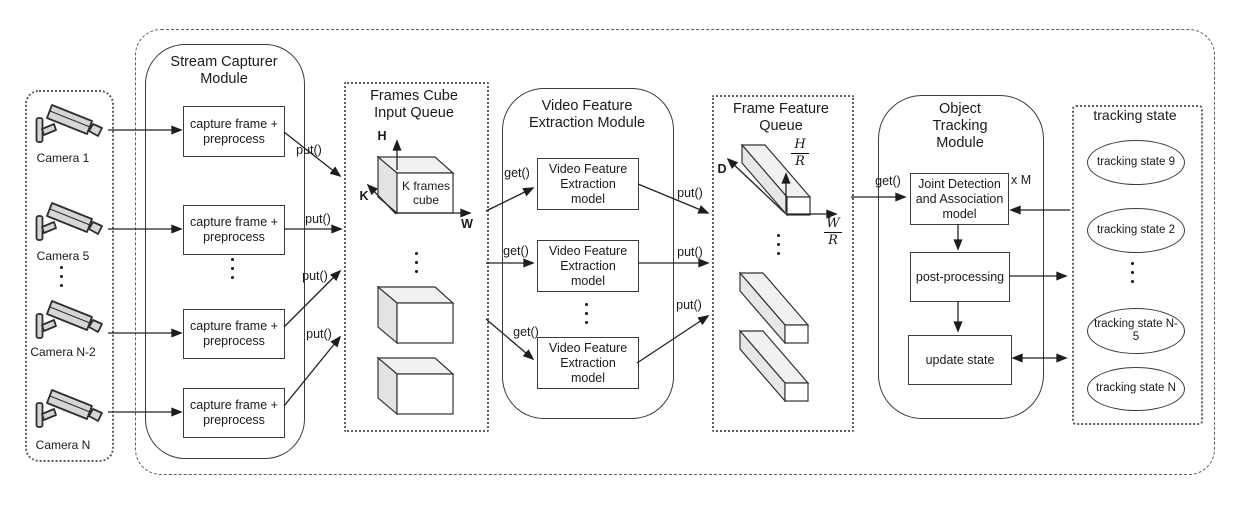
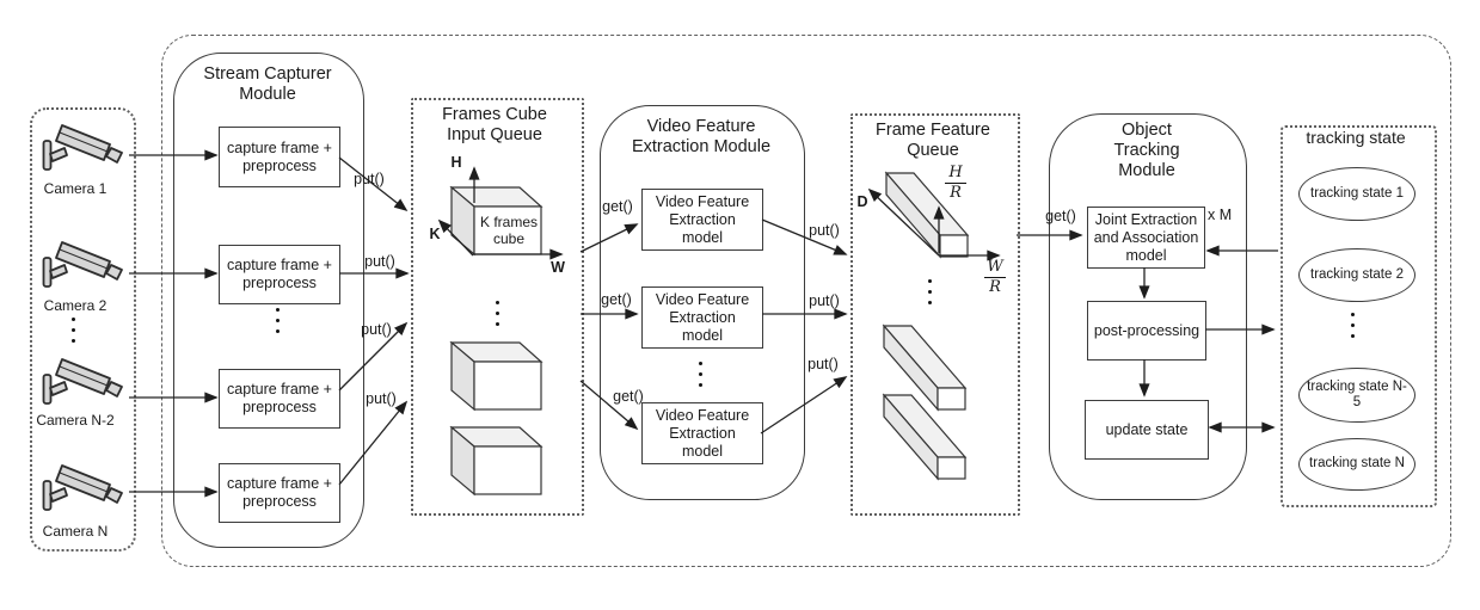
  capture frame + preprocess
  capture frame + preprocess
  capture frame + preprocess
  capture frame + preprocess
  Video Feature Extraction model
  Video Feature Extraction model
  Video Feature Extraction model
- Joint Detection and Association model
+ Joint Extraction and Association model
  post-processing
  update state
- tracking state 9
+ tracking state 1
  tracking state 2
  tracking state N-5
  tracking state N
  Stream Capturer Module
  Frames Cube Input Queue
  Video Feature Extraction Module
  Frame Feature Queue
  Object Tracking Module
  tracking state
  Camera 1
- Camera 5
+ Camera 2
  Camera N-2
  Camera N
  put()
  put()
  put()
  put()
  get()
  get()
  get()
  put()
  put()
  put()
  get()
  H
  K
  W
  D
  H
  R
  W
  R
  K frames cube
  x M
